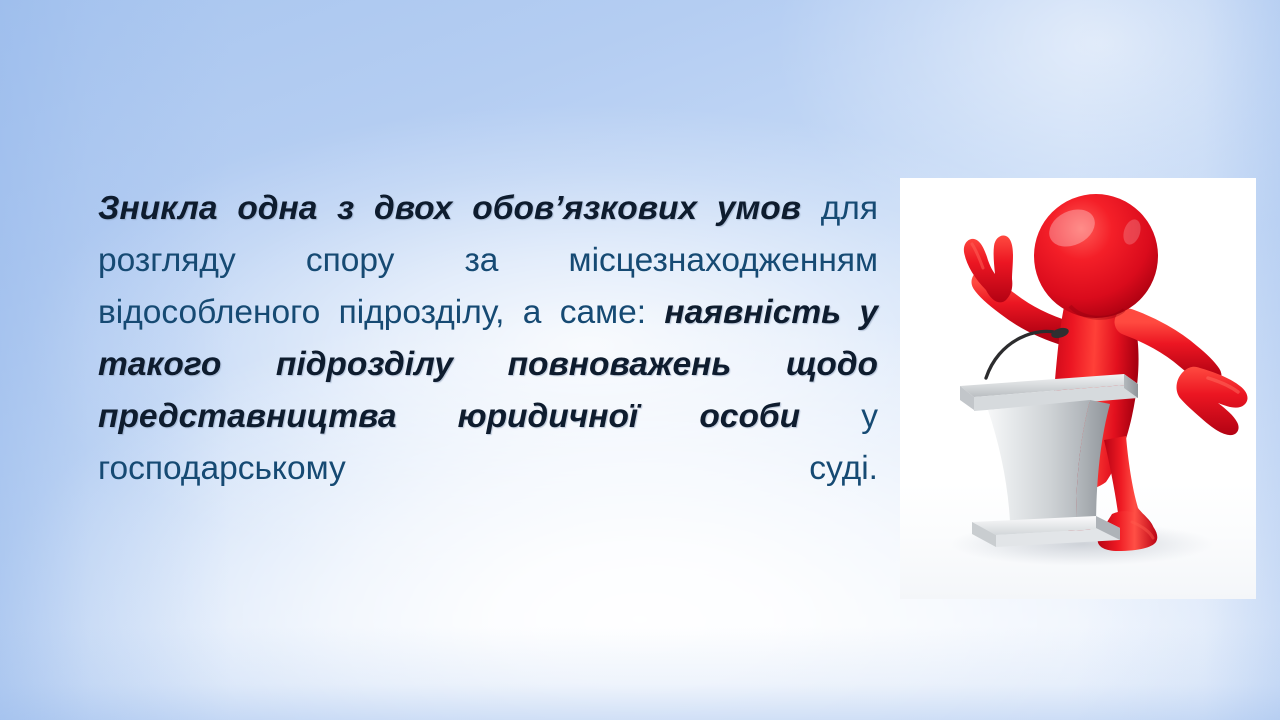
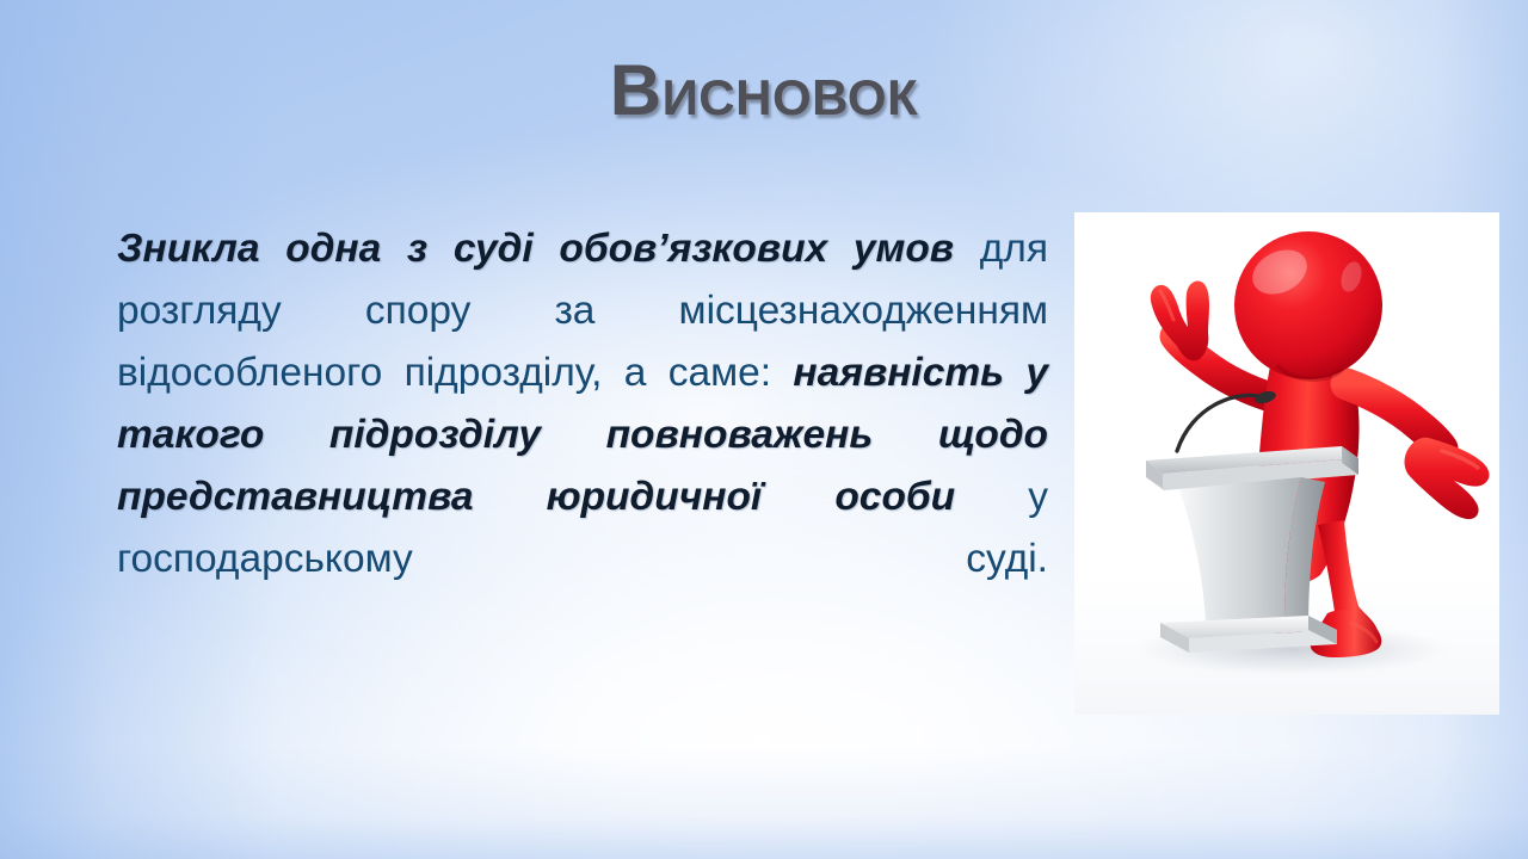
+ Висновок
- Зникла одна з двох обов’язкових умов для розгляду спору за місцезнаходженням відособленого підрозділу, а саме: наявність у такого підрозділу повноважень щодо представництва юридичної особи у господарському суді.
+ Зникла одна з суді обов’язкових умов для розгляду спору за місцезнаходженням відособленого підрозділу, а саме: наявність у такого підрозділу повноважень щодо представництва юридичної особи у господарському суді.
